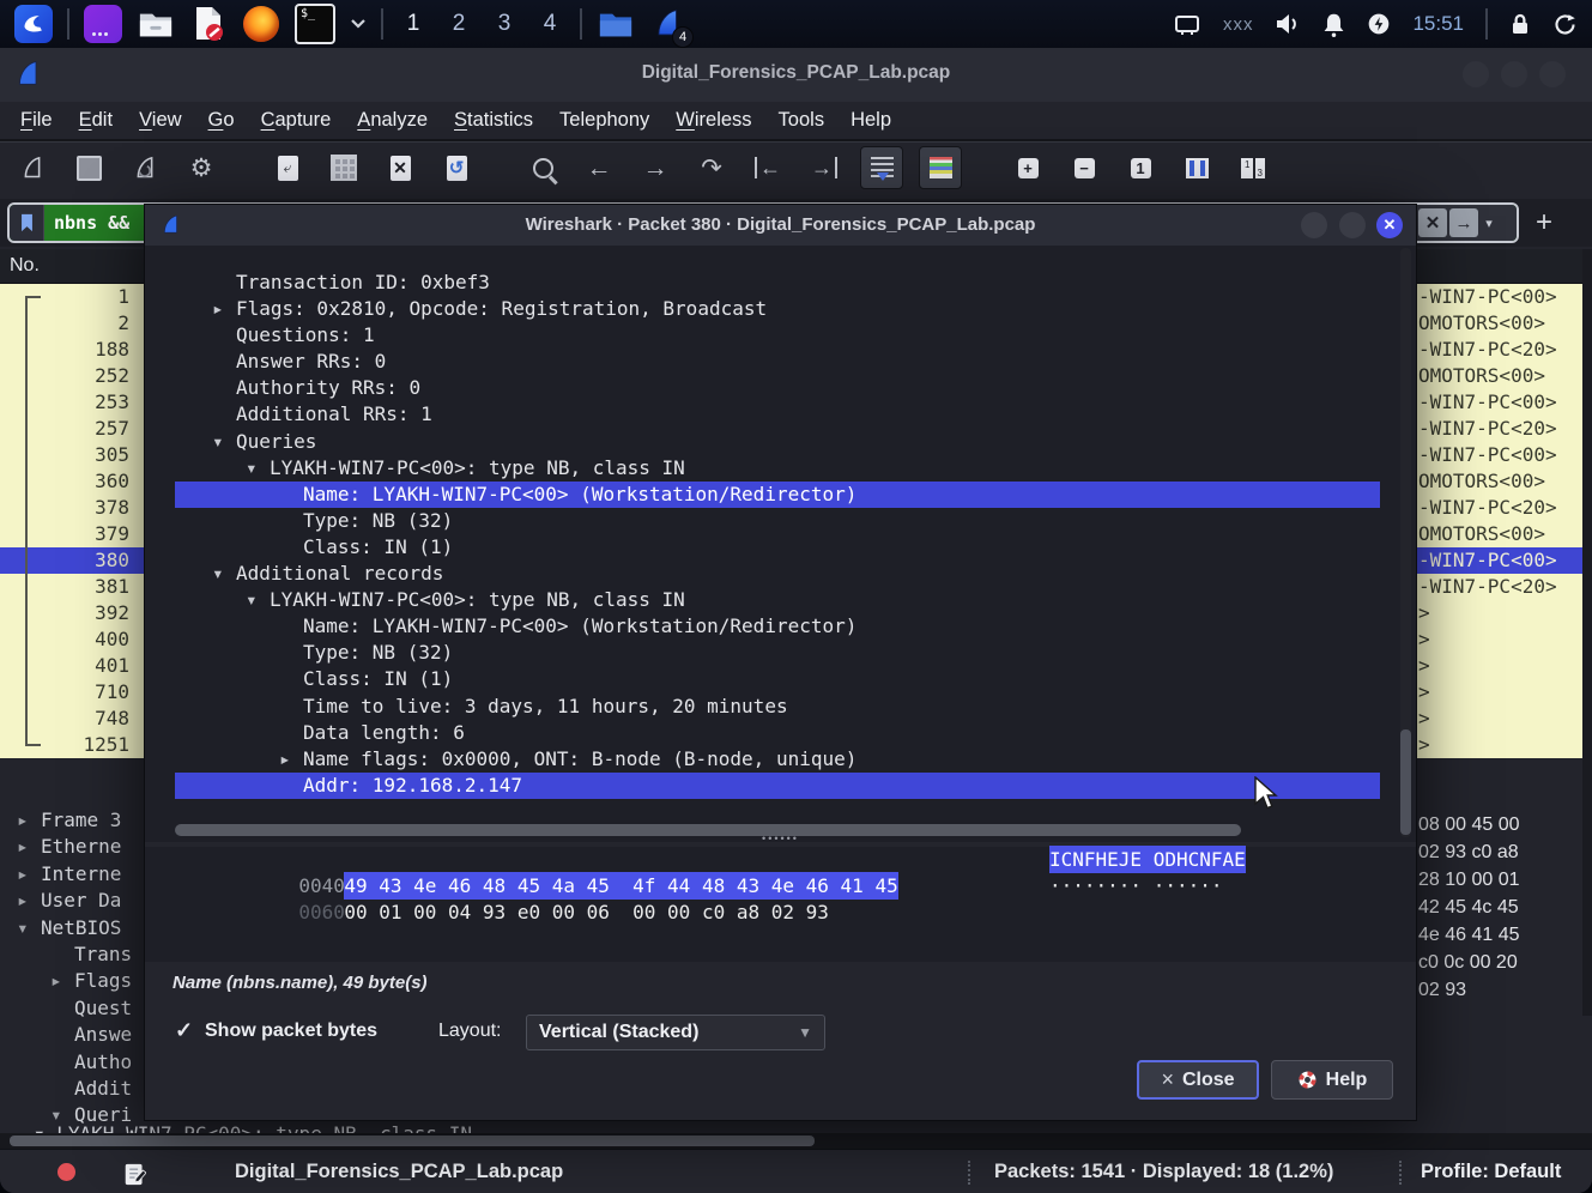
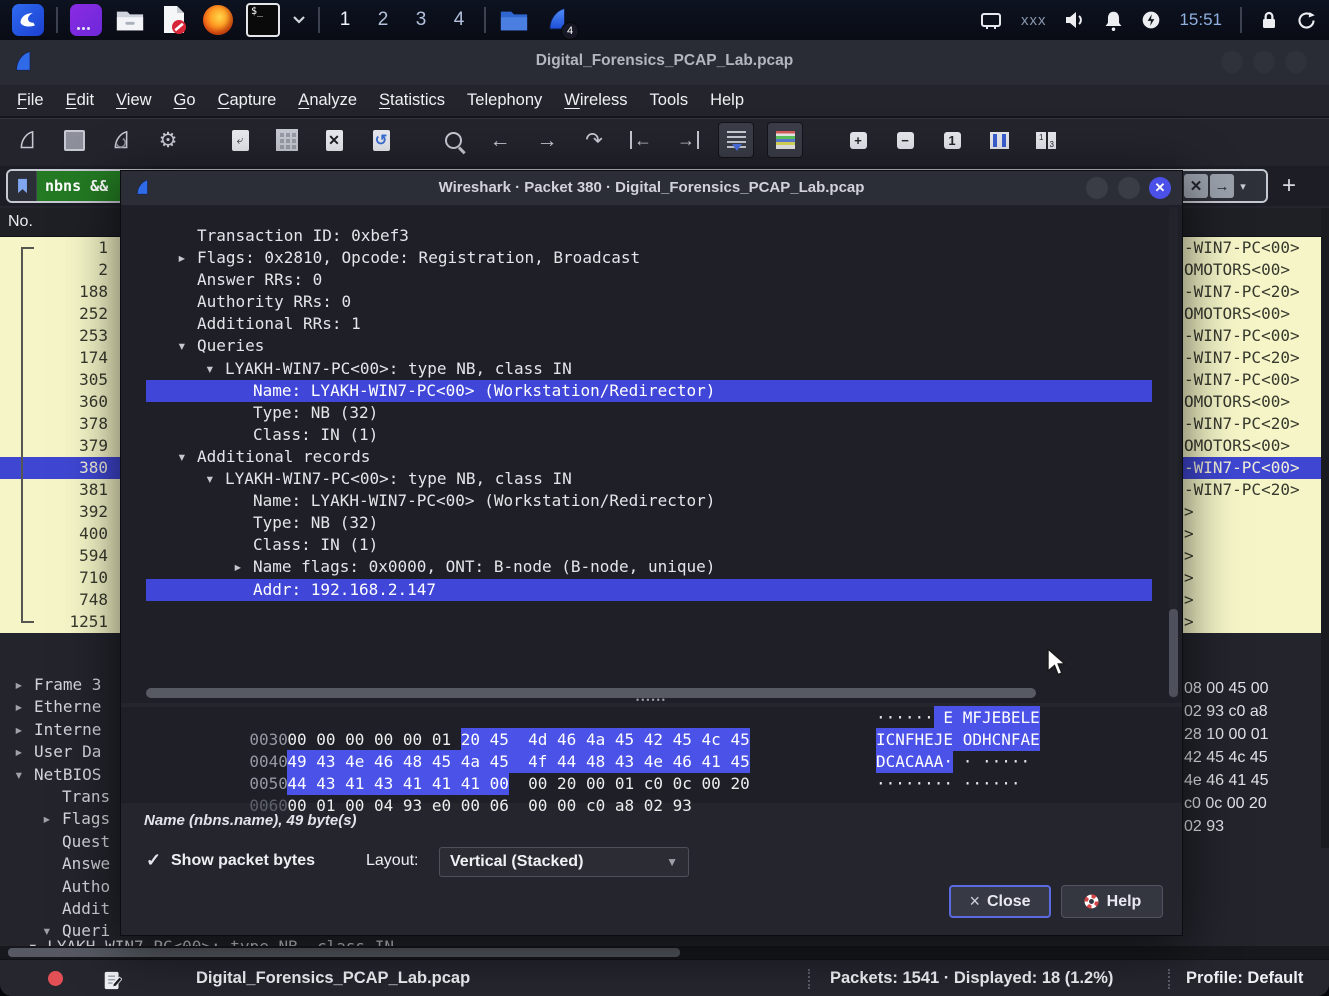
  $_
  1
  2
  3
  4
  4
  xxx
  15:51
  Digital_Forensics_PCAP_Lab.pcap
  File
  Edit
  View
  Go
  Capture
  Analyze
  Statistics
  Telephony
  Wireless
  Tools
  Help
  ⚙
  ←
  →
  ↷
  ←
  →
  +
  −
  1
  3
  nbns &&
  ✕
  →
  ▾
  +
  No.
  1
  -WIN7-PC<00>
  2
  OMOTORS<00>
  188
  -WIN7-PC<20>
  252
  OMOTORS<00>
  253
  -WIN7-PC<00>
- 257
+ 174
  -WIN7-PC<20>
  305
  -WIN7-PC<00>
  360
  OMOTORS<00>
  378
  -WIN7-PC<20>
  379
  OMOTORS<00>
  380
  -WIN7-PC<00>
  381
  -WIN7-PC<20>
  392
  >
  400
  >
- 401
+ 594
  >
  710
  >
  748
  >
  1251
  >
  ▸
  Frame 3
  ▸
  Etherne
  ▸
  Interne
  ▸
  User Da
  ▾
  NetBIOS
  Trans
  ▸
  Flags
  Quest
  Answe
  Autho
  Addit
  ▾
  Queri
  08 00 45 00
  02 93 c0 a8
  28 10 00 01
  42 45 4c 45
  4e 46 41 45
  c0 0c 00 20
  02 93
  Digital_Forensics_PCAP_Lab.pcap
  Packets: 1541 · Displayed: 18 (1.2%)
  Profile: Default
  Wireshark · Packet 380 · Digital_Forensics_PCAP_Lab.pcap
  ✕
  Transaction ID: 0xbef3
  ▸
  Flags: 0x2810, Opcode: Registration, Broadcast
- Questions: 1
  Answer RRs: 0
  Authority RRs: 0
  Additional RRs: 1
  ▾
  Queries
  ▾
  LYAKH-WIN7-PC<00>: type NB, class IN
  Name: LYAKH-WIN7-PC<00> (Workstation/Redirector)
  Type: NB (32)
  Class: IN (1)
  ▾
  Additional records
  ▾
  LYAKH-WIN7-PC<00>: type NB, class IN
  Name: LYAKH-WIN7-PC<00> (Workstation/Redirector)
  Type: NB (32)
  Class: IN (1)
- Time to live: 3 days, 11 hours, 20 minutes
- Data length: 6
  ▸
  Name flags: 0x0000, ONT: B-node (B-node, unique)
  Addr: 192.168.2.147
  ••••••
+ 003000 00 00 00 00 01 20 45 4d 46 4a 45 42 45 4c 45
+ ······ E MFJEBELE
  004049 43 4e 46 48 45 4a 45 4f 44 48 43 4e 46 41 45
  ICNFHEJE ODHCNFAE
+ 005044 43 41 43 41 41 41 00 00 20 00 01 c0 0c 00 20
+ DCACAAA· · ·····
  006000 01 00 04 93 e0 00 06 00 00 c0 a8 02 93
  ········ ······
  Name (nbns.name), 49 byte(s)
  ✓
  Show packet bytes
  Layout:
  Vertical (Stacked)
  ▼
  Close
  Help
